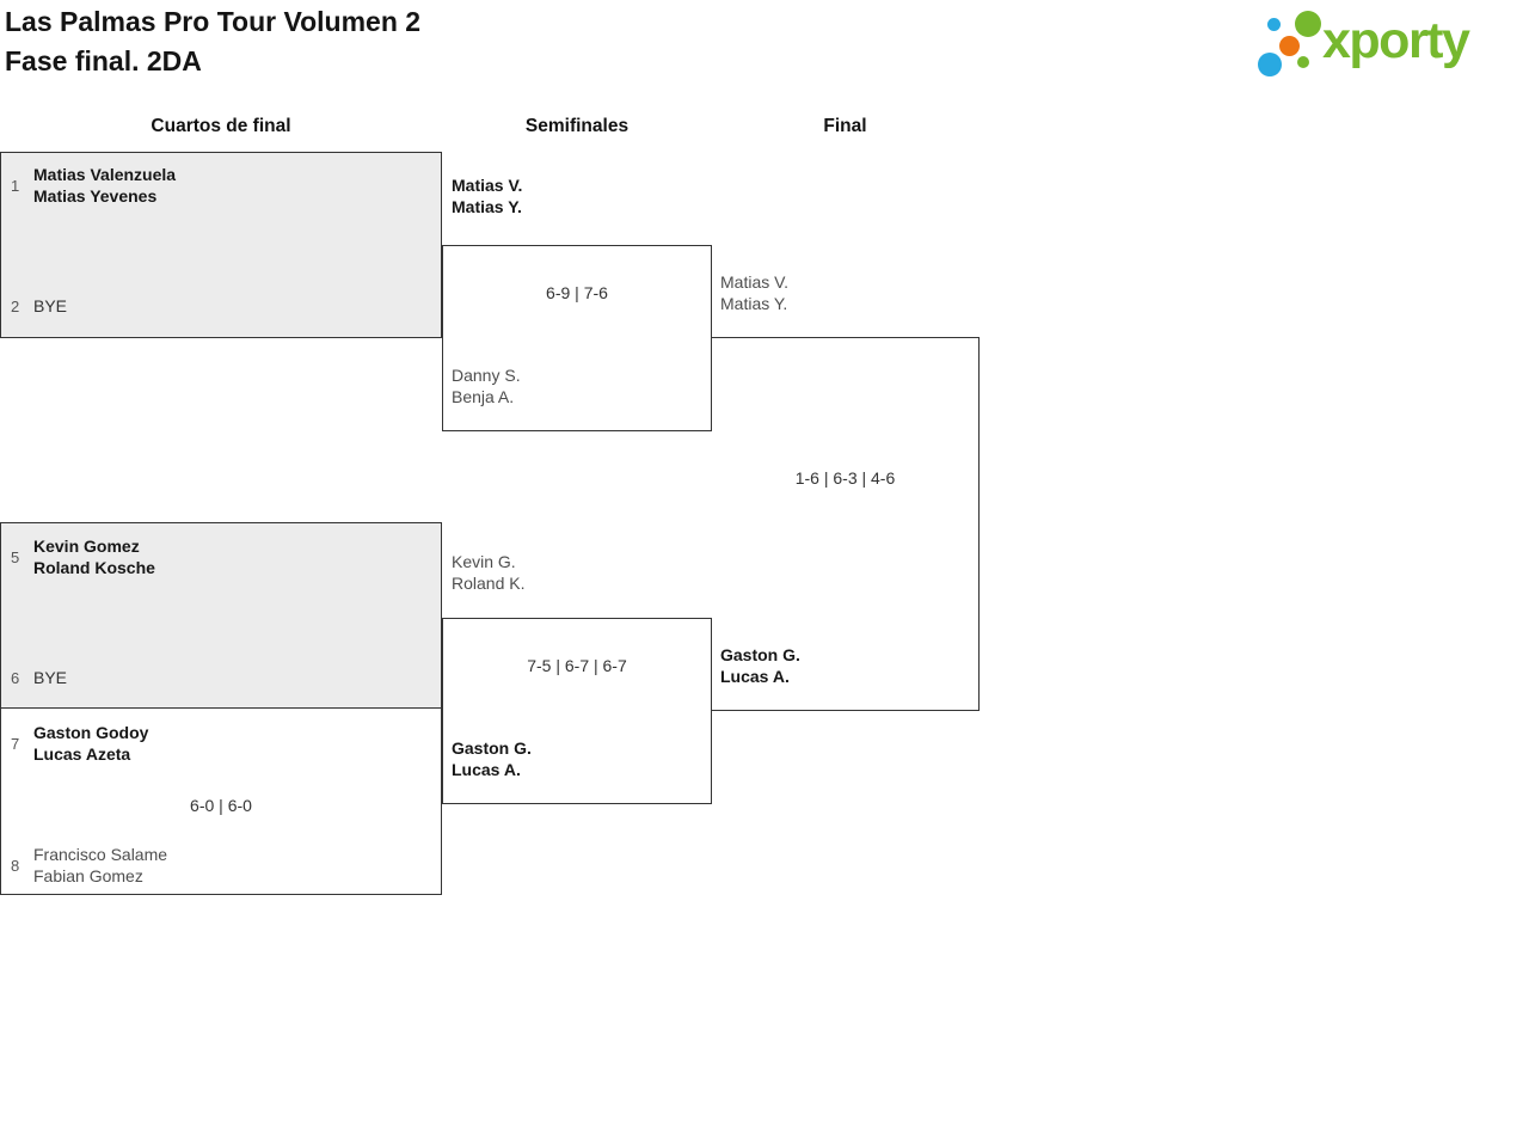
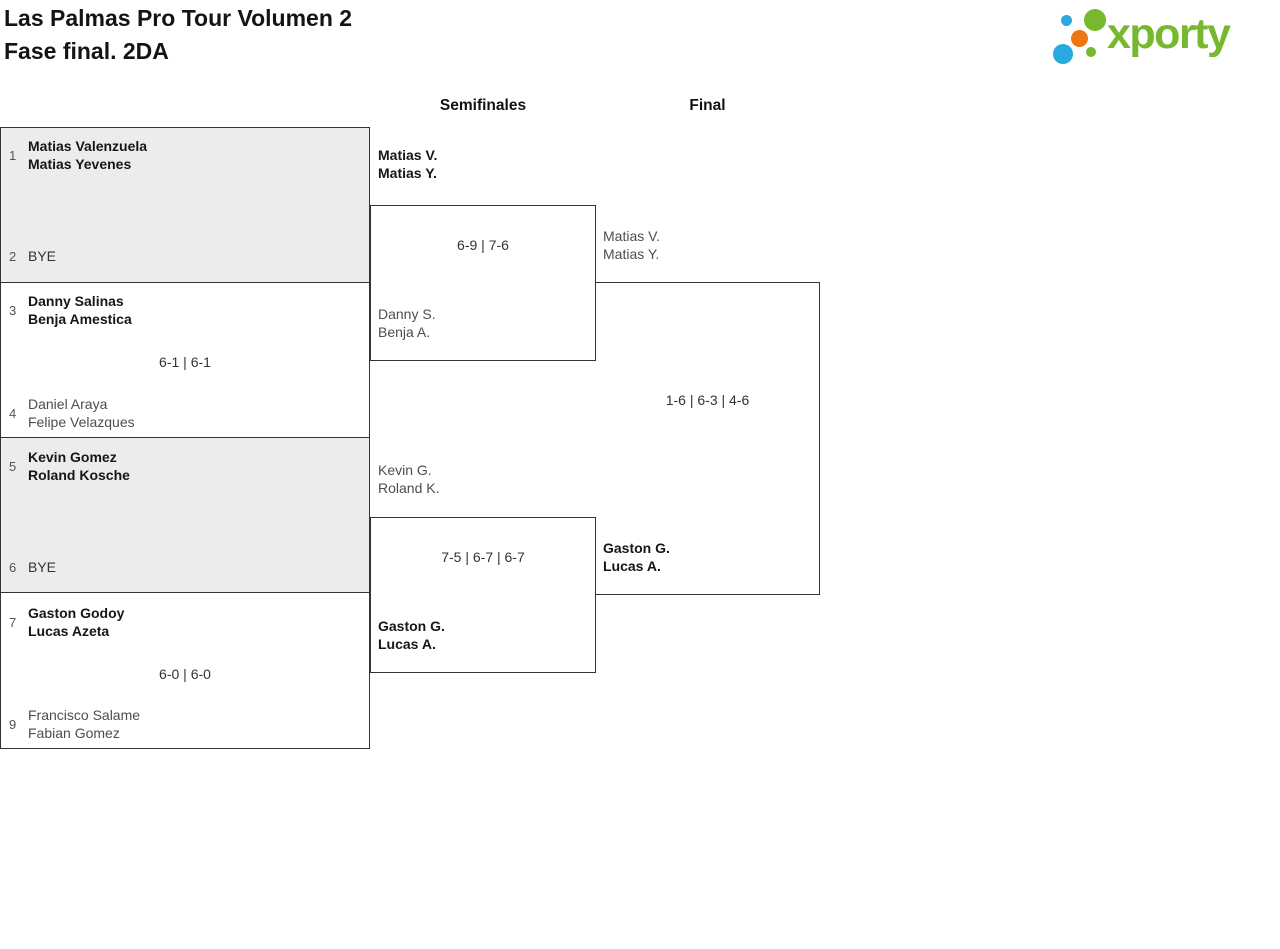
  Las Palmas Pro Tour Volumen 2
  Fase final. 2DA
  xporty
- Cuartos de final
  Semifinales
  Final
  1
  Matias Valenzuela
  Matias Yevenes
  2
  BYE
+ 3
+ Danny Salinas
+ Benja Amestica
+ 6-1 | 6-1
+ 4
+ Daniel Araya
+ Felipe Velazques
  5
  Kevin Gomez
  Roland Kosche
  6
  BYE
  7
  Gaston Godoy
  Lucas Azeta
  6-0 | 6-0
- 8
+ 9
  Francisco Salame
  Fabian Gomez
  Matias V.
  Matias Y.
  6-9 | 7-6
  Danny S.
  Benja A.
  Kevin G.
  Roland K.
  7-5 | 6-7 | 6-7
  Gaston G.
  Lucas A.
  Matias V.
  Matias Y.
  1-6 | 6-3 | 4-6
  Gaston G.
  Lucas A.
